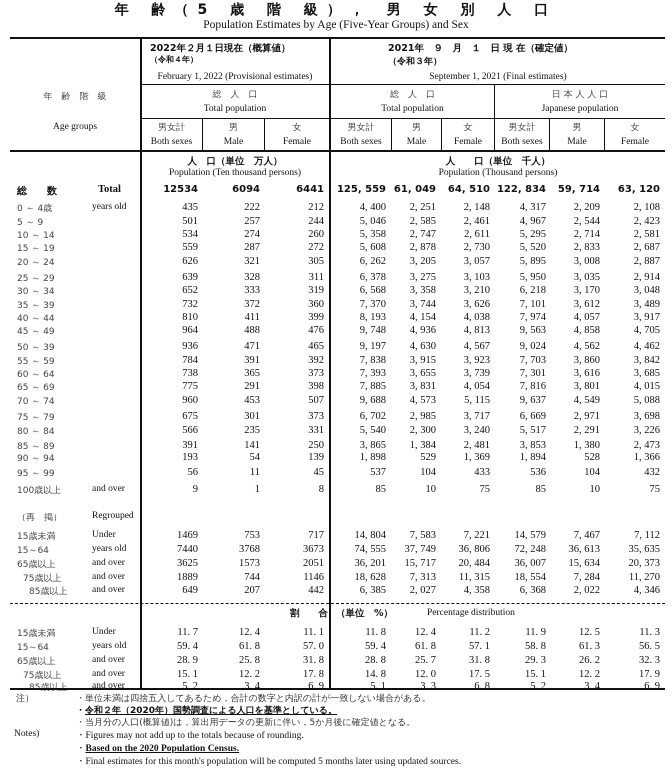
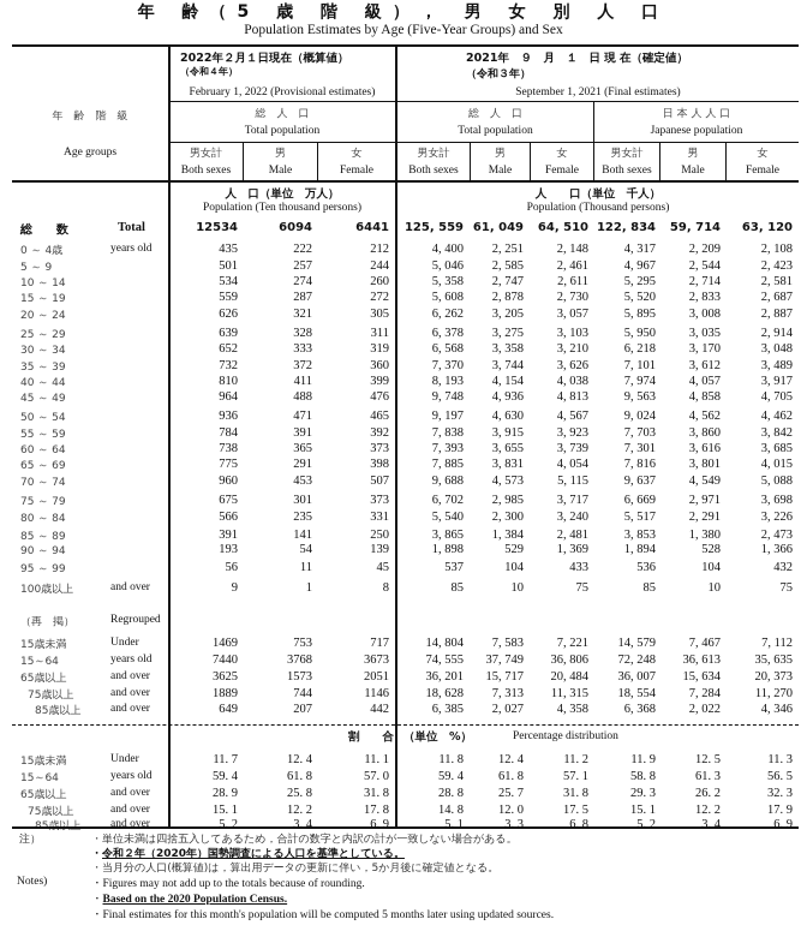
  年 齢（5 歳 階 級）， 男 女 別 人 口
  Population Estimates by Age (Five-Year Groups) and Sex
  年 齢 階 級
  Age groups
  2022年２月１日現在（概算値）
  （令和４年）
  February 1, 2022 (Provisional estimates)
  総 人 口
  Total population
  2021年 ９ 月 １ 日 現 在（確定値）
  （令和３年）
  September 1, 2021 (Final estimates)
  総 人 口
  Total population
  日 本 人 人 口
  Japanese population
  男女計
  Both sexes
  男
  Male
  女
  Female
  男女計
  Both sexes
  男
  Male
  女
  Female
  男女計
  Both sexes
  男
  Male
  女
  Female
  人 口（単位 万人）
  Population (Ten thousand persons)
  人 口（単位 千人）
  Population (Thousand persons)
  総 数
  Total
  12534
  6094
  6441
  125, 559
  61, 049
  64, 510
  122, 834
  59, 714
  63, 120
  0 ～ 4歳
  years old
  435
  222
  212
  4, 400
  2, 251
  2, 148
  4, 317
  2, 209
  2, 108
  5 ～ 9
  501
  257
  244
  5, 046
  2, 585
  2, 461
  4, 967
  2, 544
  2, 423
  10 ～ 14
  534
  274
  260
  5, 358
  2, 747
  2, 611
  5, 295
  2, 714
  2, 581
  15 ～ 19
  559
  287
  272
  5, 608
  2, 878
  2, 730
  5, 520
  2, 833
  2, 687
  20 ～ 24
  626
  321
  305
  6, 262
  3, 205
  3, 057
  5, 895
  3, 008
  2, 887
  25 ～ 29
  639
  328
  311
  6, 378
  3, 275
  3, 103
  5, 950
  3, 035
  2, 914
  30 ～ 34
  652
  333
  319
  6, 568
  3, 358
  3, 210
  6, 218
  3, 170
  3, 048
  35 ～ 39
  732
  372
  360
  7, 370
  3, 744
  3, 626
  7, 101
  3, 612
  3, 489
  40 ～ 44
  810
  411
  399
  8, 193
  4, 154
  4, 038
  7, 974
  4, 057
  3, 917
  45 ～ 49
  964
  488
  476
  9, 748
  4, 936
  4, 813
  9, 563
  4, 858
  4, 705
- 50 ～ 39
+ 50 ～ 54
  936
  471
  465
  9, 197
  4, 630
  4, 567
  9, 024
  4, 562
  4, 462
  55 ～ 59
  784
  391
  392
  7, 838
  3, 915
  3, 923
  7, 703
  3, 860
  3, 842
  60 ～ 64
  738
  365
  373
  7, 393
  3, 655
  3, 739
  7, 301
  3, 616
  3, 685
  65 ～ 69
  775
  291
  398
  7, 885
  3, 831
  4, 054
  7, 816
  3, 801
  4, 015
  70 ～ 74
  960
  453
  507
  9, 688
  4, 573
  5, 115
  9, 637
  4, 549
  5, 088
  75 ～ 79
  675
  301
  373
  6, 702
  2, 985
  3, 717
  6, 669
  2, 971
  3, 698
  80 ～ 84
  566
  235
  331
  5, 540
  2, 300
  3, 240
  5, 517
  2, 291
  3, 226
  85 ～ 89
  391
  141
  250
  3, 865
  1, 384
  2, 481
  3, 853
  1, 380
  2, 473
  90 ～ 94
  193
  54
  139
  1, 898
  529
  1, 369
  1, 894
  528
  1, 366
  95 ～ 99
  56
  11
  45
  537
  104
  433
  536
  104
  432
  100歳以上
  and over
  9
  1
  8
  85
  10
  75
  85
  10
  75
  （再 掲）
  Regrouped
  15歳未満
  Under
  1469
  753
  717
  14, 804
  7, 583
  7, 221
  14, 579
  7, 467
  7, 112
  15～64
  years old
  7440
  3768
  3673
  74, 555
  37, 749
  36, 806
  72, 248
  36, 613
  35, 635
  65歳以上
  and over
  3625
  1573
  2051
  36, 201
  15, 717
  20, 484
  36, 007
  15, 634
  20, 373
  75歳以上
  and over
  1889
  744
  1146
  18, 628
  7, 313
  11, 315
  18, 554
  7, 284
  11, 270
  85歳以上
  and over
  649
  207
  442
  6, 385
  2, 027
  4, 358
  6, 368
  2, 022
  4, 346
  15歳未満
  Under
  11. 7
  12. 4
  11. 1
  11. 8
  12. 4
  11. 2
  11. 9
  12. 5
  11. 3
  15～64
  years old
  59. 4
  61. 8
  57. 0
  59. 4
  61. 8
  57. 1
  58. 8
  61. 3
  56. 5
  65歳以上
  and over
  28. 9
  25. 8
  31. 8
  28. 8
  25. 7
  31. 8
  29. 3
  26. 2
  32. 3
  75歳以上
  and over
  15. 1
  12. 2
  17. 8
  14. 8
  12. 0
  17. 5
  15. 1
  12. 2
  17. 9
  and over
  5. 2
  3. 4
  6. 9
  5. 1
  3. 3
  6. 8
  5. 2
  3. 4
  6. 9
  割 合
  （単位 %）
  Percentage distribution
  注）
  ・単位未満は四捨五入してあるため，合計の数字と内訳の計が一致しない場合がある。
  ・令和２年（2020年）国勢調査による人口を基準としている。
  ・当月分の人口(概算値)は，算出用データの更新に伴い，5か月後に確定値となる。
  Notes)
  ・Figures may not add up to the totals because of rounding.
  ・Based on the 2020 Population Census.
  ・Final estimates for this month's population will be computed 5 months later using updated sources.
